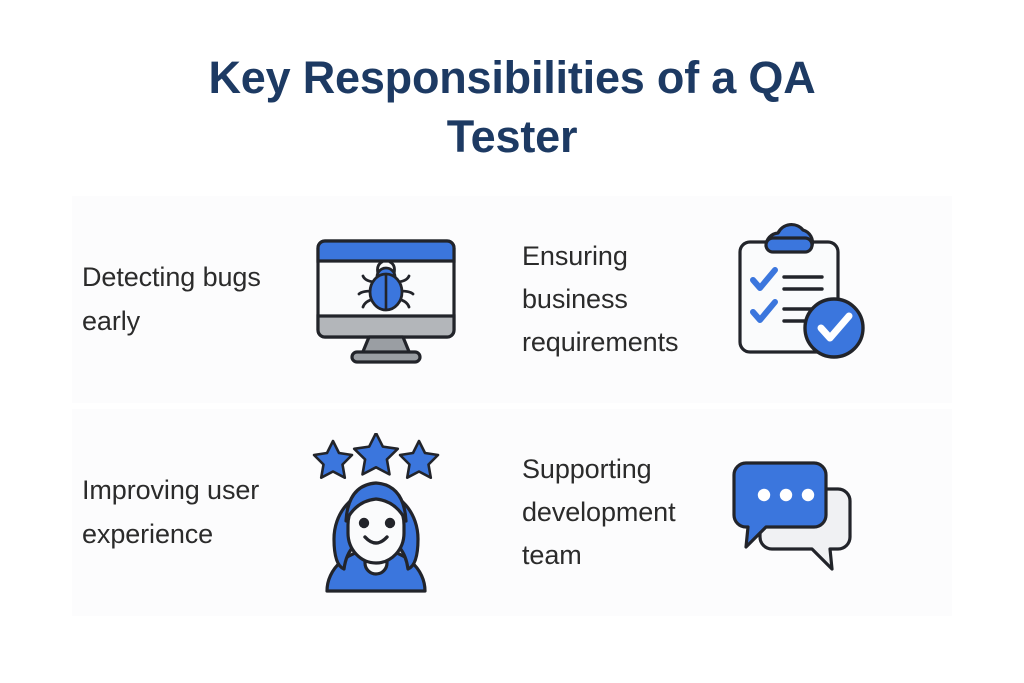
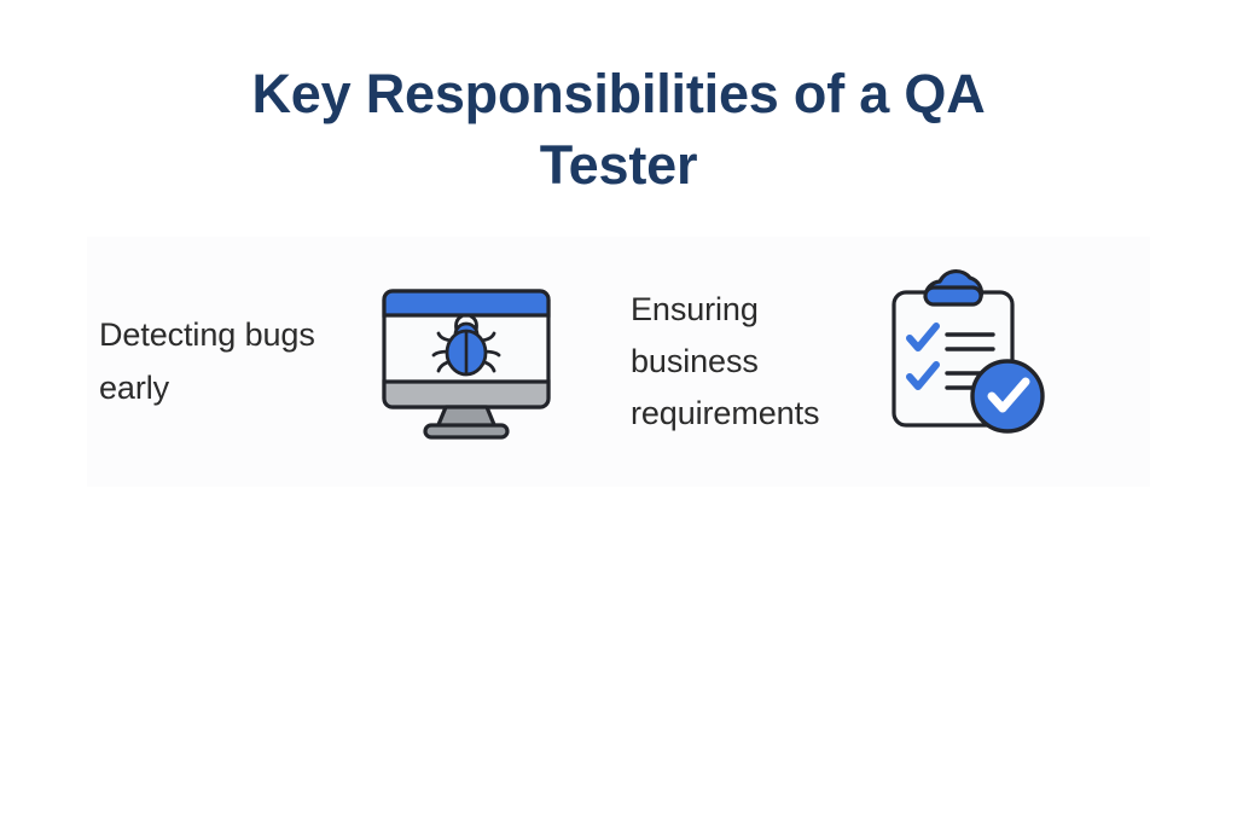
  Key Responsibilities of a QA Tester
  Detecting bugs early
  Ensuring business requirements
- Improving user experience
- Supporting development team
